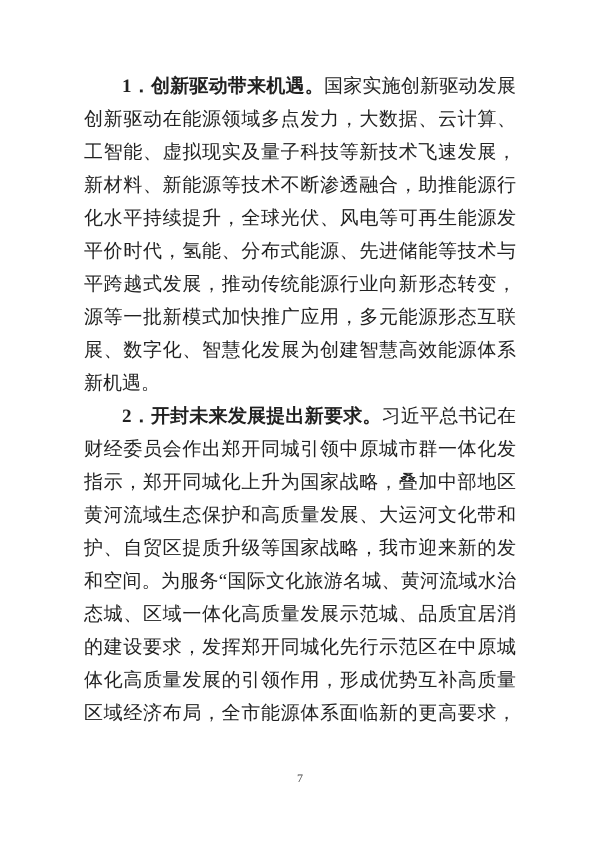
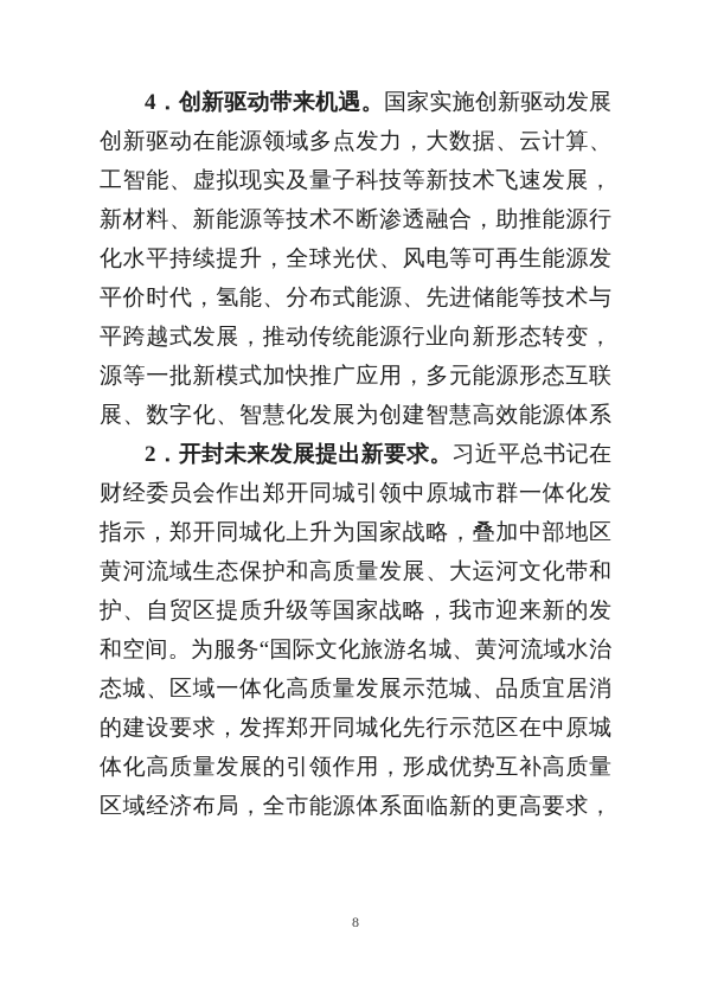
- 1．创新驱动带来机遇。国家实施创新驱动发展
+ 4．创新驱动带来机遇。国家实施创新驱动发展
  创新驱动在能源领域多点发力，大数据、云计算、
  工智能、虚拟现实及量子科技等新技术飞速发展，
  新材料、新能源等技术不断渗透融合，助推能源行
  化水平持续提升，全球光伏、风电等可再生能源发
  平价时代，氢能、分布式能源、先进储能等技术与
  平跨越式发展，推动传统能源行业向新形态转变，
  源等一批新模式加快推广应用，多元能源形态互联
  展、数字化、智慧化发展为创建智慧高效能源体系
- 新机遇。
  2．开封未来发展提出新要求。习近平总书记在
  财经委员会作出郑开同城引领中原城市群一体化发
  指示，郑开同城化上升为国家战略，叠加中部地区
  黄河流域生态保护和高质量发展、大运河文化带和
  护、自贸区提质升级等国家战略，我市迎来新的发
  和空间。为服务“国际文化旅游名城、黄河流域水治
  态城、区域一体化高质量发展示范城、品质宜居消
  的建设要求，发挥郑开同城化先行示范区在中原城
  体化高质量发展的引领作用，形成优势互补高质量
  区域经济布局，全市能源体系面临新的更高要求，
- 7
+ 8
